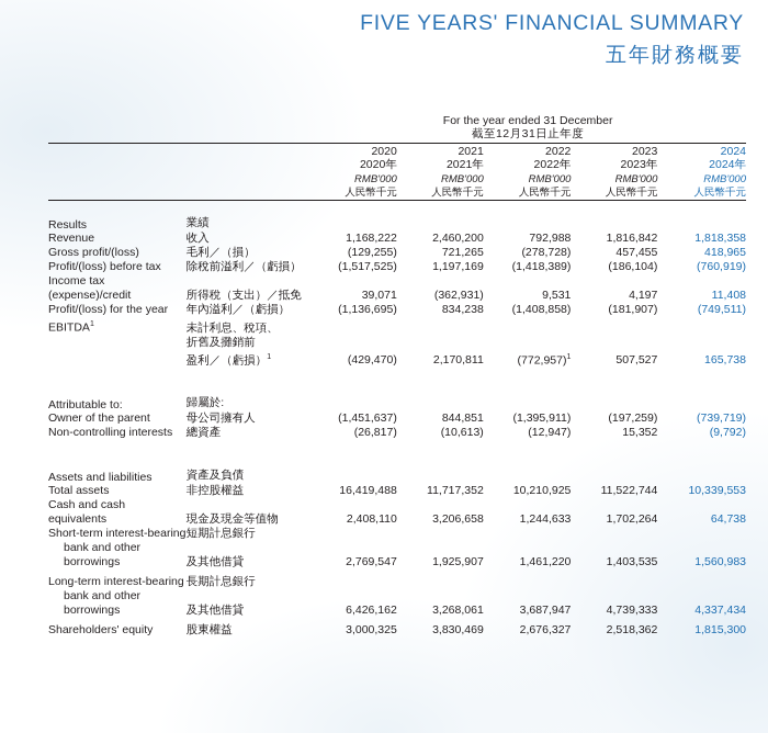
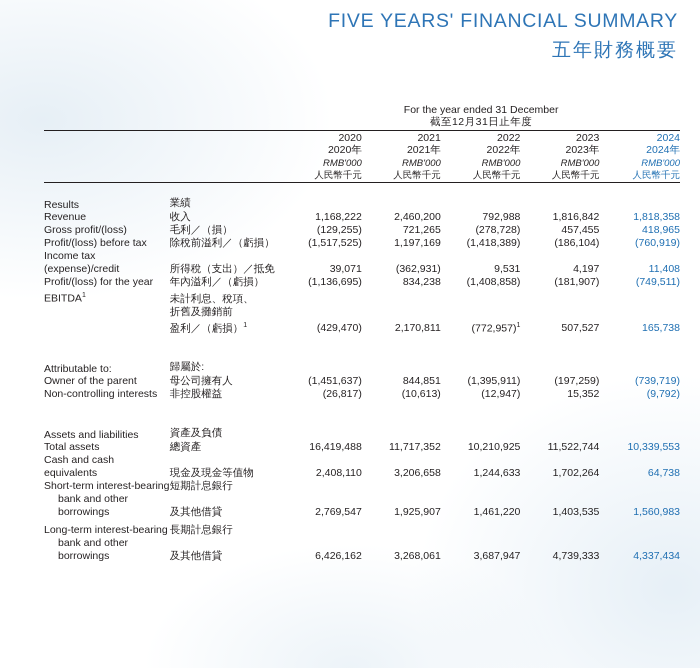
  FIVE YEARS' FINANCIAL SUMMARY
  五年財務概要
  		For the year ended 31 December
  		截至12月31日止年度
  		2020	2021	2022	2023	2024
  		2020年	2021年	2022年	2023年	2024年
  		RMB'000	RMB'000	RMB'000	RMB'000	RMB'000
  		人民幣千元	人民幣千元	人民幣千元	人民幣千元	人民幣千元
  Results	業績
  Revenue	收入	1,168,222	2,460,200	792,988	1,816,842	1,818,358
  Gross profit/(loss)	毛利／（損）	(129,255)	721,265	(278,728)	457,455	418,965
  Profit/(loss) before tax	除稅前溢利／（虧損）	(1,517,525)	1,197,169	(1,418,389)	(186,104)	(760,919)
  Income tax (expense)/credit	所得稅（支出）／抵免	39,071	(362,931)	9,531	4,197	11,408
  Profit/(loss) for the year	年內溢利／（虧損）	(1,136,695)	834,238	(1,408,858)	(181,907)	(749,511)
  EBITDA	未計利息、稅項、
  	折舊及攤銷前
  	盈利／（虧損）	(429,470)	2,170,811	(772,957)	507,527	165,738
  Attributable to:	歸屬於:
  Owner of the parent	母公司擁有人	(1,451,637)	844,851	(1,395,911)	(197,259)	(739,719)
- Non-controlling interests	總資產	(26,817)	(10,613)	(12,947)	15,352	(9,792)
+ Non-controlling interests	非控股權益	(26,817)	(10,613)	(12,947)	15,352	(9,792)
  Assets and liabilities	資產及負債
- Total assets	非控股權益	16,419,488	11,717,352	10,210,925	11,522,744	10,339,553
+ Total assets	總資產	16,419,488	11,717,352	10,210,925	11,522,744	10,339,553
  Cash and cash equivalents	現金及現金等值物	2,408,110	3,206,658	1,244,633	1,702,264	64,738
  Short-term interest-bearing	短期計息銀行
  bank and other borrowings	及其他借貸	2,769,547	1,925,907	1,461,220	1,403,535	1,560,983
  Long-term interest-bearing	長期計息銀行
  bank and other borrowings	及其他借貸	6,426,162	3,268,061	3,687,947	4,739,333	4,337,434
- Shareholders' equity	股東權益	3,000,325	3,830,469	2,676,327	2,518,362	1,815,300
